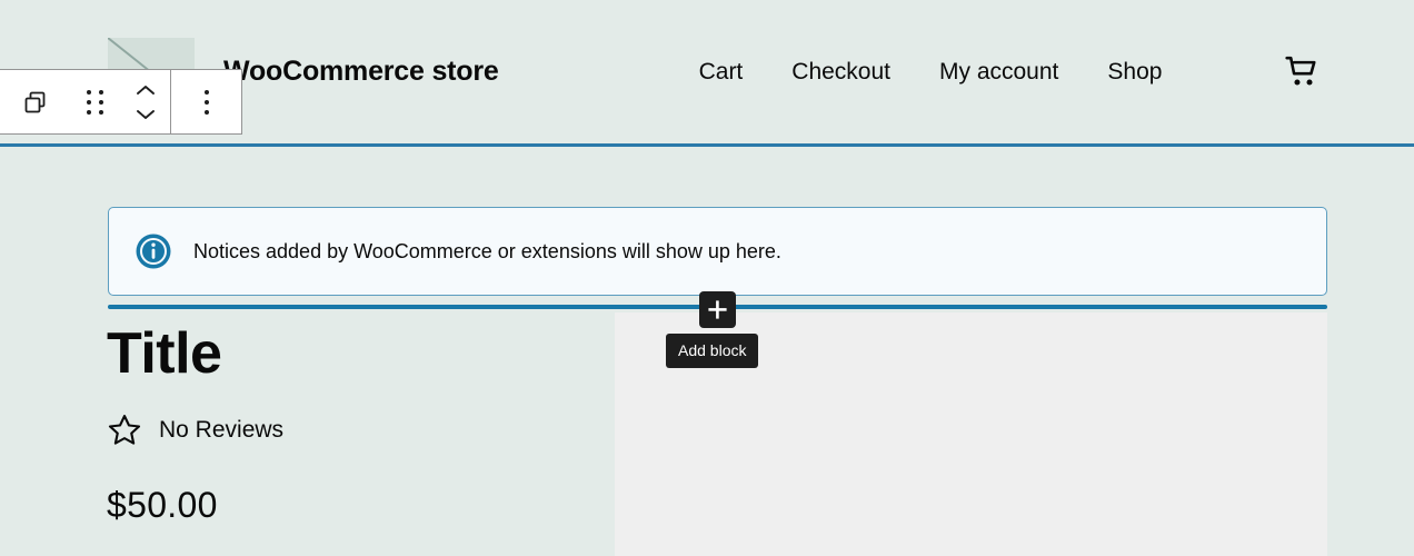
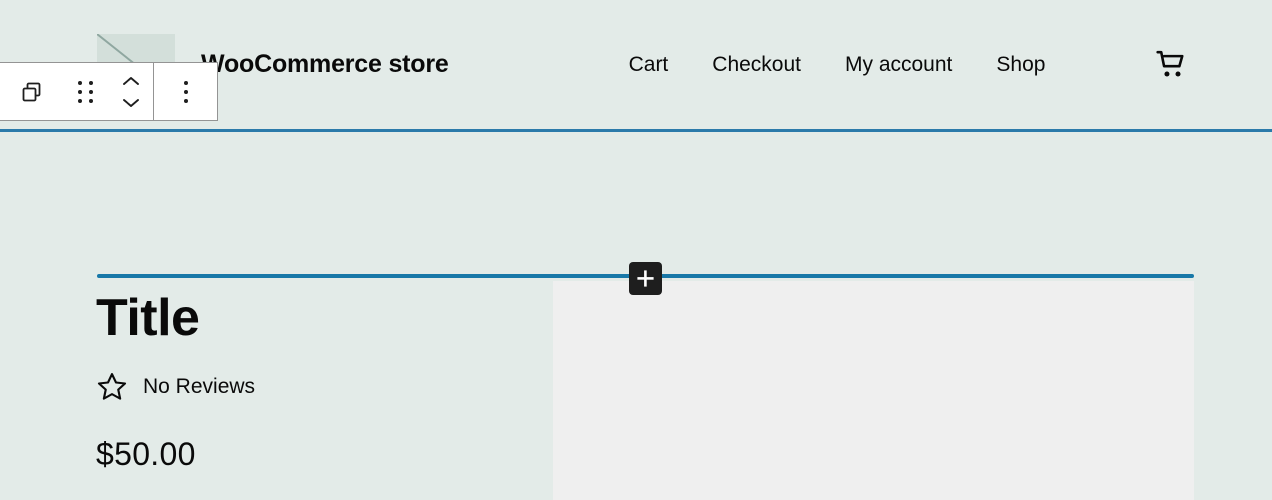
  ooCommerce store
  Cart
  Checkout
  My account
  Shop
- Notices added by WooCommerce or extensions will show up here.
- Add block
  Title
  No Reviews
  $50.00
